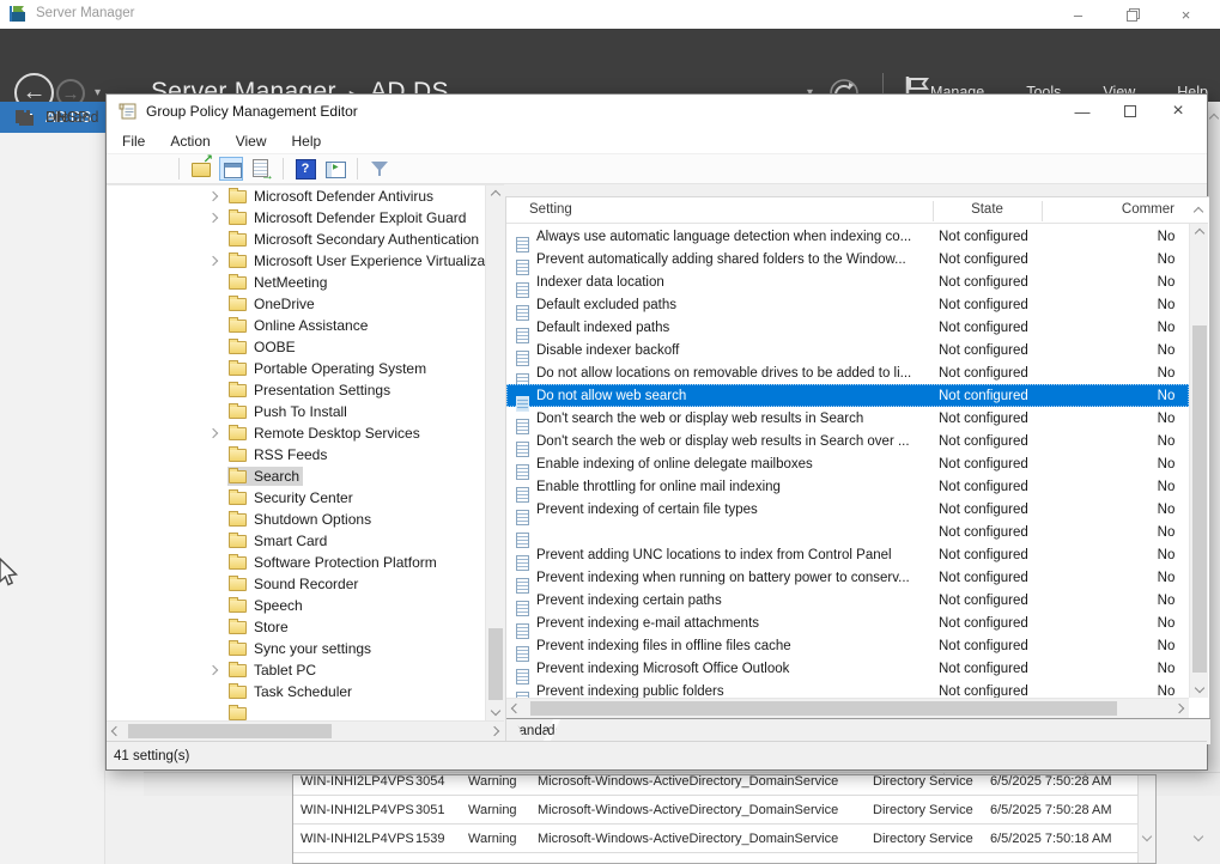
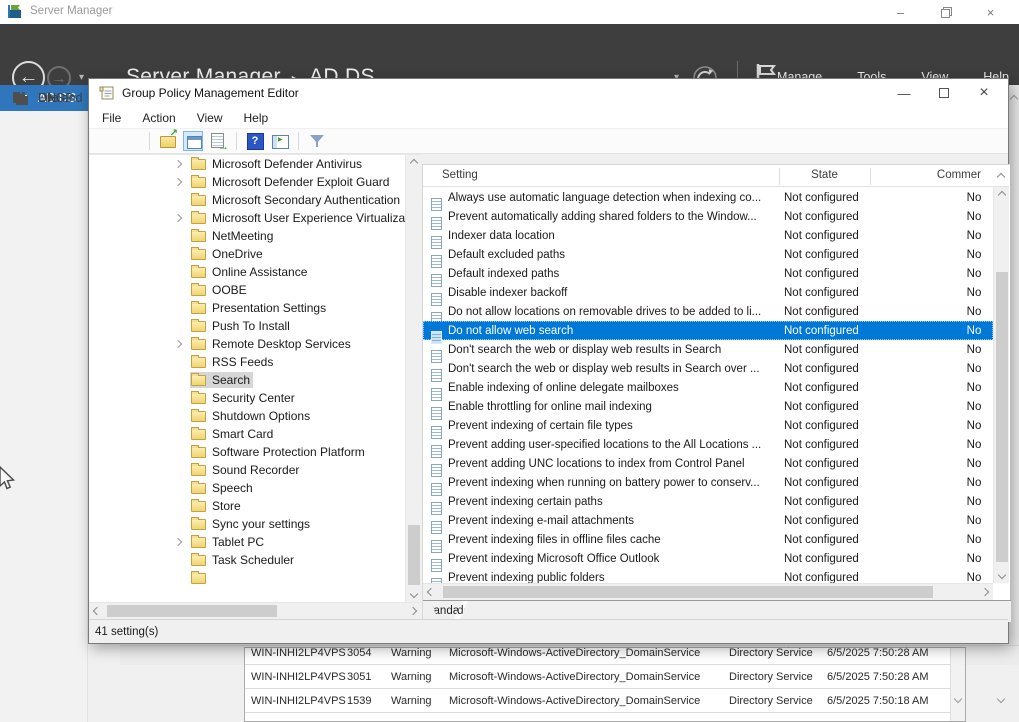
  Server Manager
  –
  ×
  ←
  →
  ▾
  Server Manager
  AD DS
  Manage
  Tools
  View
  Help
  AD DS
  DHCP
  DNS
  File and
  WIN-INHI2LP4VPS
  3054
  Warning
  Microsoft-Windows-ActiveDirectory_DomainService
  Directory Service
  6/5/2025 7:50:28 AM
  WIN-INHI2LP4VPS
  3051
  Warning
  Microsoft-Windows-ActiveDirectory_DomainService
  Directory Service
  6/5/2025 7:50:28 AM
  WIN-INHI2LP4VPS
  1539
  Warning
  Microsoft-Windows-ActiveDirectory_DomainService
  Directory Service
  6/5/2025 7:50:18 AM
  Group Policy Management Editor
  —
  ×
  File
  Action
  View
  Help
  Microsoft Defender Antivirus
  Microsoft Defender Exploit Guard
  Microsoft Secondary Authentication
  Microsoft User Experience Virtualiza
  NetMeeting
  OneDrive
  Online Assistance
  OOBE
- Portable Operating System
  Presentation Settings
  Push To Install
  Remote Desktop Services
  RSS Feeds
  Search
  Security Center
  Shutdown Options
  Smart Card
  Software Protection Platform
  Sound Recorder
  Speech
  Store
  Sync your settings
  Tablet PC
  Task Scheduler
  Setting
  State
  Commer
  Always use automatic language detection when indexing co...
  Not configured
  No
  Prevent automatically adding shared folders to the Window...
  Not configured
  No
  Indexer data location
  Not configured
  No
  Default excluded paths
  Not configured
  No
  Default indexed paths
  Not configured
  No
  Disable indexer backoff
  Not configured
  No
  Do not allow locations on removable drives to be added to li...
  Not configured
  No
  Do not allow web search
  Not configured
  No
  Don't search the web or display web results in Search
  Not configured
  No
  Don't search the web or display web results in Search over ...
  Not configured
  No
  Enable indexing of online delegate mailboxes
  Not configured
  No
  Enable throttling for online mail indexing
  Not configured
  No
  Prevent indexing of certain file types
  Not configured
  No
+ Prevent adding user-specified locations to the All Locations ...
  Not configured
  No
  Prevent adding UNC locations to index from Control Panel
  Not configured
  No
  Prevent indexing when running on battery power to conserv...
  Not configured
  No
  Prevent indexing certain paths
  Not configured
  No
  Prevent indexing e-mail attachments
  Not configured
  No
  Prevent indexing files in offline files cache
  Not configured
  No
  Prevent indexing Microsoft Office Outlook
  Not configured
  No
  Prevent indexing public folders
  Not configured
  No
  41 setting(s)
